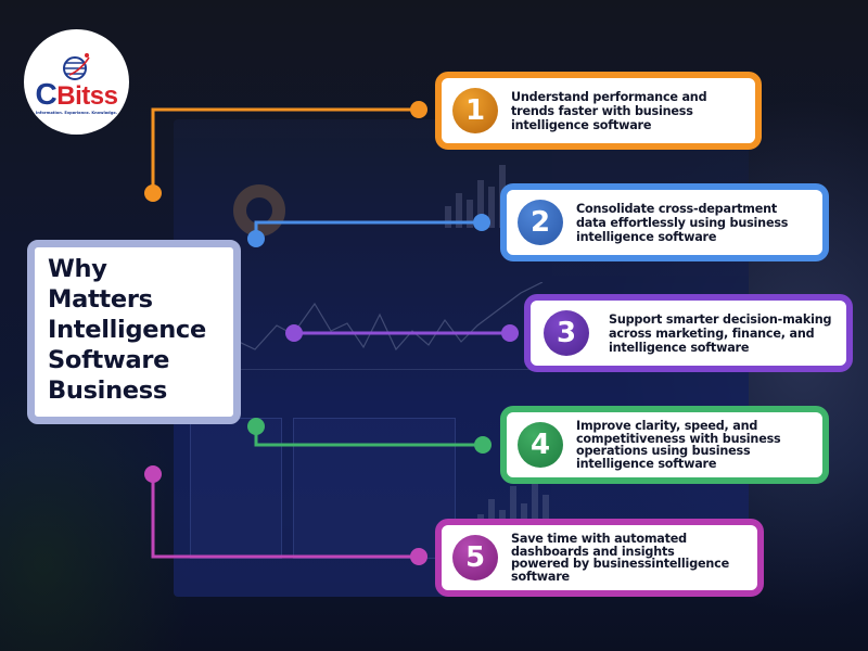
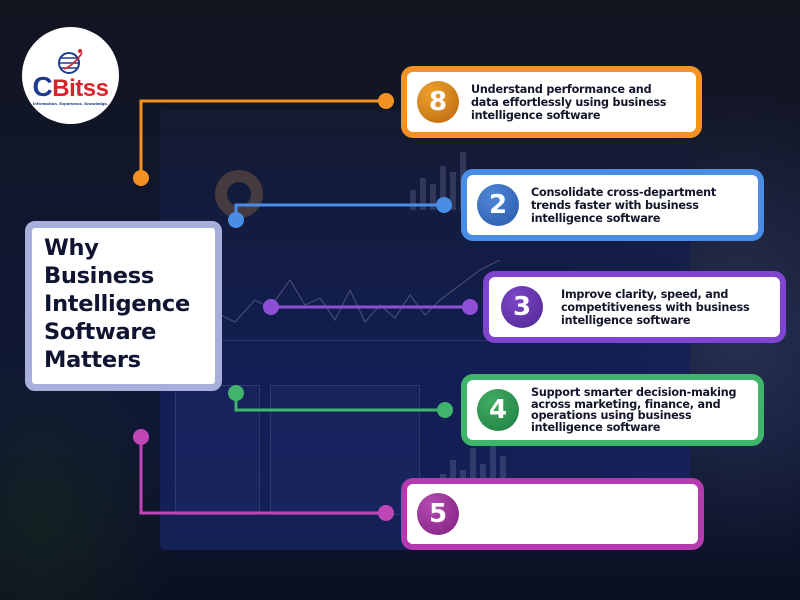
  CBitss
  Why
- Matters
+ Business
  Intelligence
  Software
- Business
+ Matters
- 1
+ 8
  Understand performance and
- trends faster with business
+ data effortlessly using business
  intelligence software
  2
  Consolidate cross-department
- data effortlessly using business
+ trends faster with business
  intelligence software
  3
- Support smarter decision-making
+ Improve clarity, speed, and
- across marketing, finance, and
+ competitiveness with business
  intelligence software
  4
- Improve clarity, speed, and
+ Support smarter decision-making
- competitiveness with business
+ across marketing, finance, and
  operations using business
  intelligence software
  5
- Save time with automated
- dashboards and insights
- powered by businessintelligence
- software
